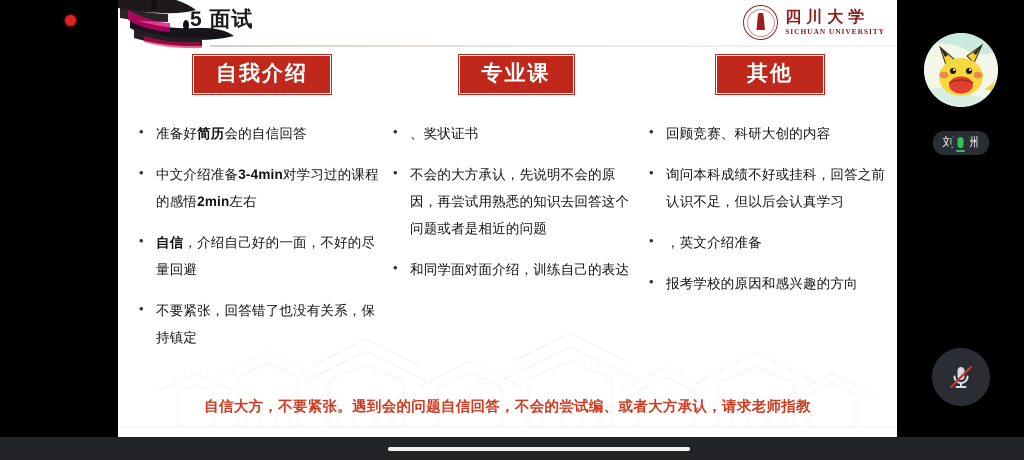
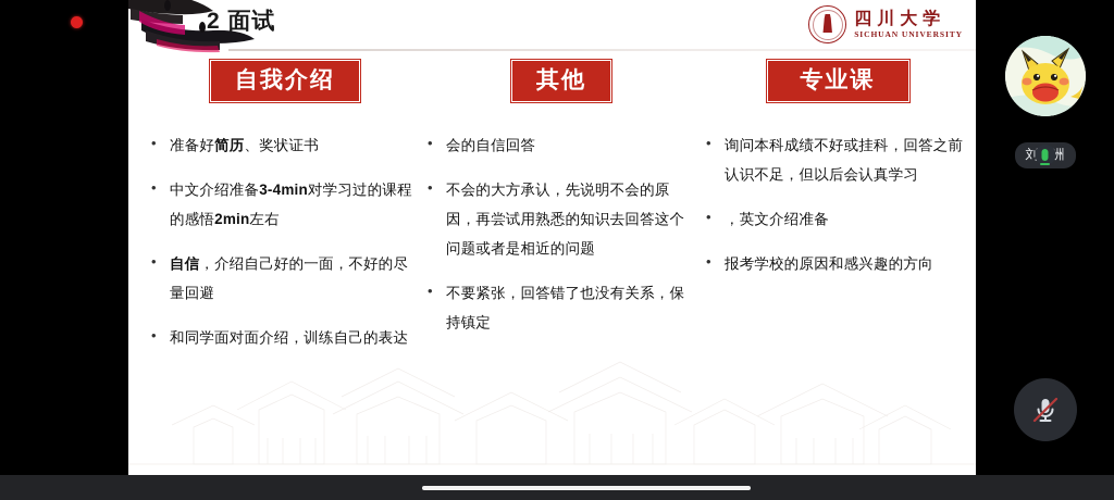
- 5 面试
+ 2 面试
  四川大学
  SICHUAN UNIVERSITY
  自我介绍
- 准备好简历会的自信回答
+ 准备好简历、奖状证书
  中文介绍准备3-4min对学习过的课程的感悟2min左右
  自信，介绍自己好的一面，不好的尽量回避
- 不要紧张，回答错了也没有关系，保持镇定
+ 和同学面对面介绍，训练自己的表达
- 专业课
+ 其他
- 、奖状证书
+ 会的自信回答
  不会的大方承认，先说明不会的原因，再尝试用熟悉的知识去回答这个问题或者是相近的问题
- 和同学面对面介绍，训练自己的表达
+ 不要紧张，回答错了也没有关系，保持镇定
- 其他
+ 专业课
- 回顾竞赛、科研大创的内容
  询问本科成绩不好或挂科，回答之前认识不足，但以后会认真学习
  ，英文介绍准备
  报考学校的原因和感兴趣的方向
- 自信大方，不要紧张。遇到会的问题自信回答，不会的尝试编、或者大方承认，请求老师指教
